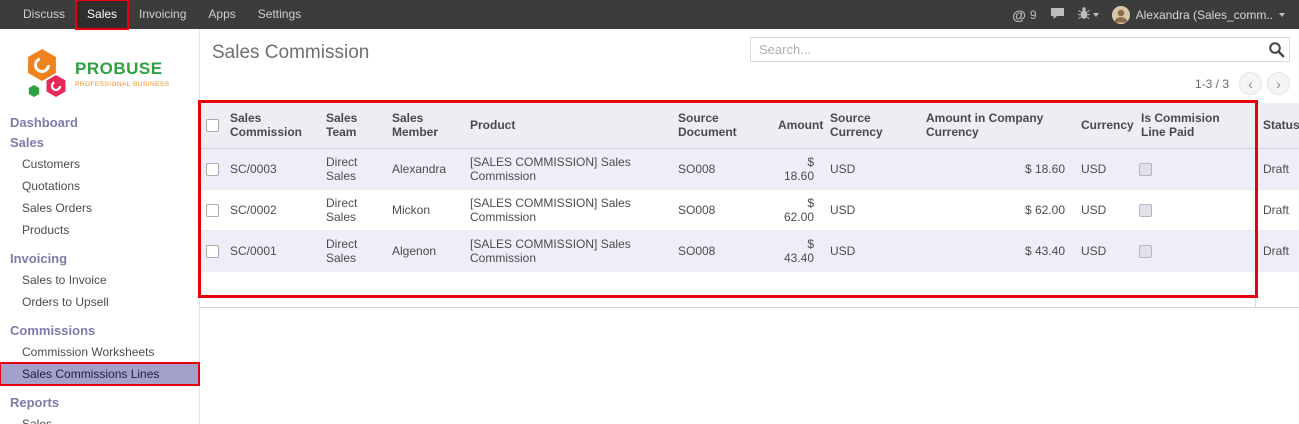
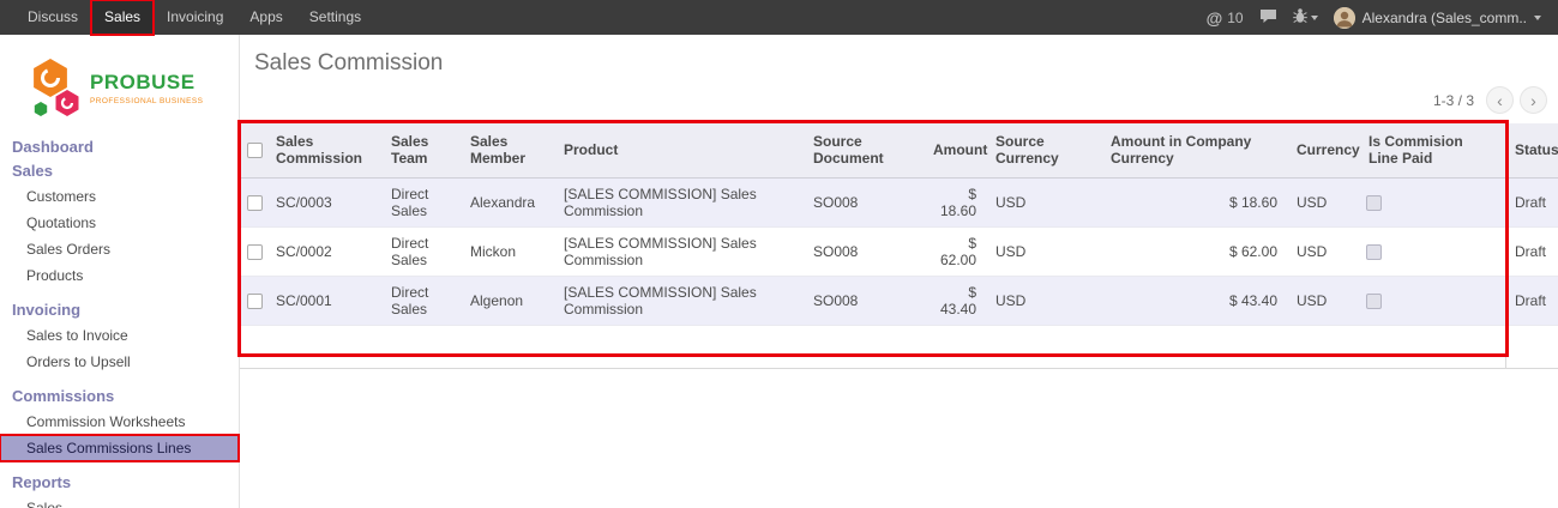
  Discuss
  Sales
  Invoicing
  Apps
  Settings
  @
- 9
+ 10
  Alexandra (Sales_comm..
  PROBUSE
  Dashboard
  Sales
  Customers
  Quotations
  Sales Orders
  Products
  Invoicing
  Sales to Invoice
  Orders to Upsell
  Commissions
  Commission Worksheets
  Sales Commissions Lines
  Reports
  Sales Commission
- Search...
  1-3 / 3
  ‹
  ›
  	Sales Commission	Sales Team	Sales Member	Product	Source Document	Amount	Source Currency	Amount in Company Currency	Currency	Is Commision Line Paid	Status
  	SC/0003	Direct Sales	Alexandra	[SALES COMMISSION] Sales Commission	SO008	$ 18.60	USD	$ 18.60	USD		Draft
  	SC/0002	Direct Sales	Mickon	[SALES COMMISSION] Sales Commission	SO008	$ 62.00	USD	$ 62.00	USD		Draft
  	SC/0001	Direct Sales	Algenon	[SALES COMMISSION] Sales Commission	SO008	$ 43.40	USD	$ 43.40	USD		Draft
